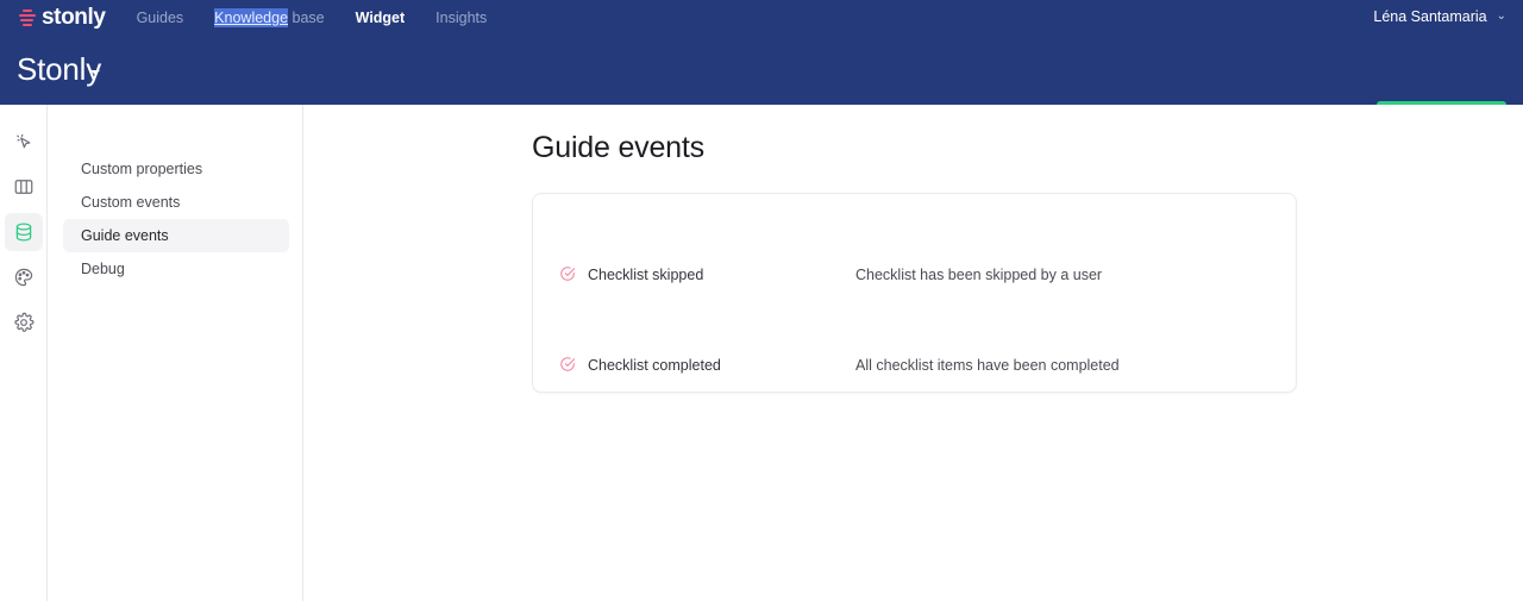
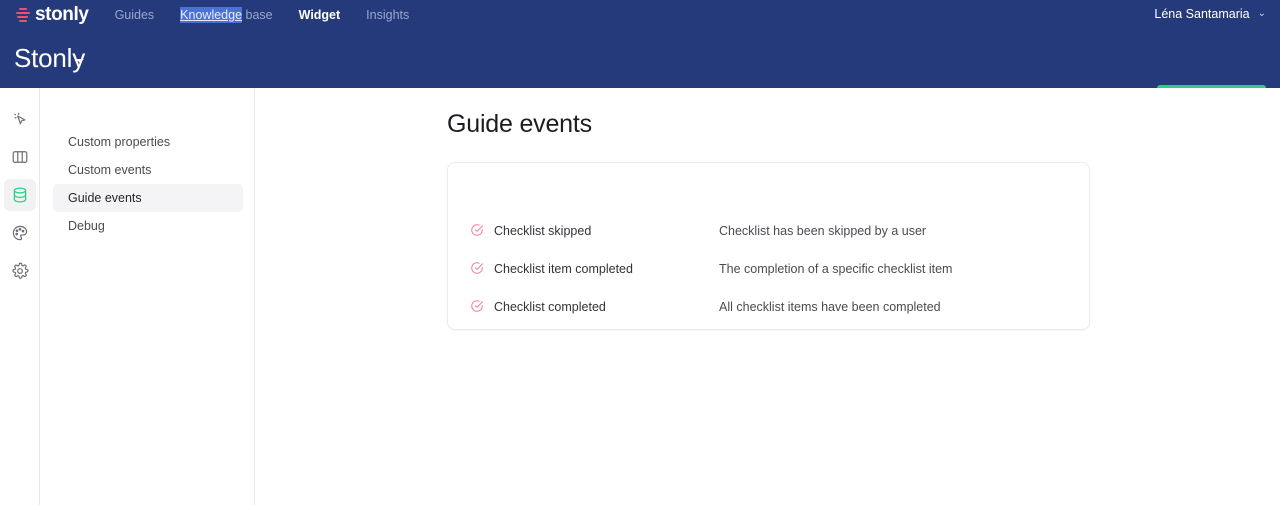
  stonly
  Guides
  Knowledge base
  Widget
  Insights
  Léna Santamaria
  ⌄
  Stonly
  Custom properties
  Custom events
  Guide events
  Debug
  Guide events
  Checklist skipped
  Checklist has been skipped by a user
+ Checklist item completed
+ The completion of a specific checklist item
  Checklist completed
  All checklist items have been completed
